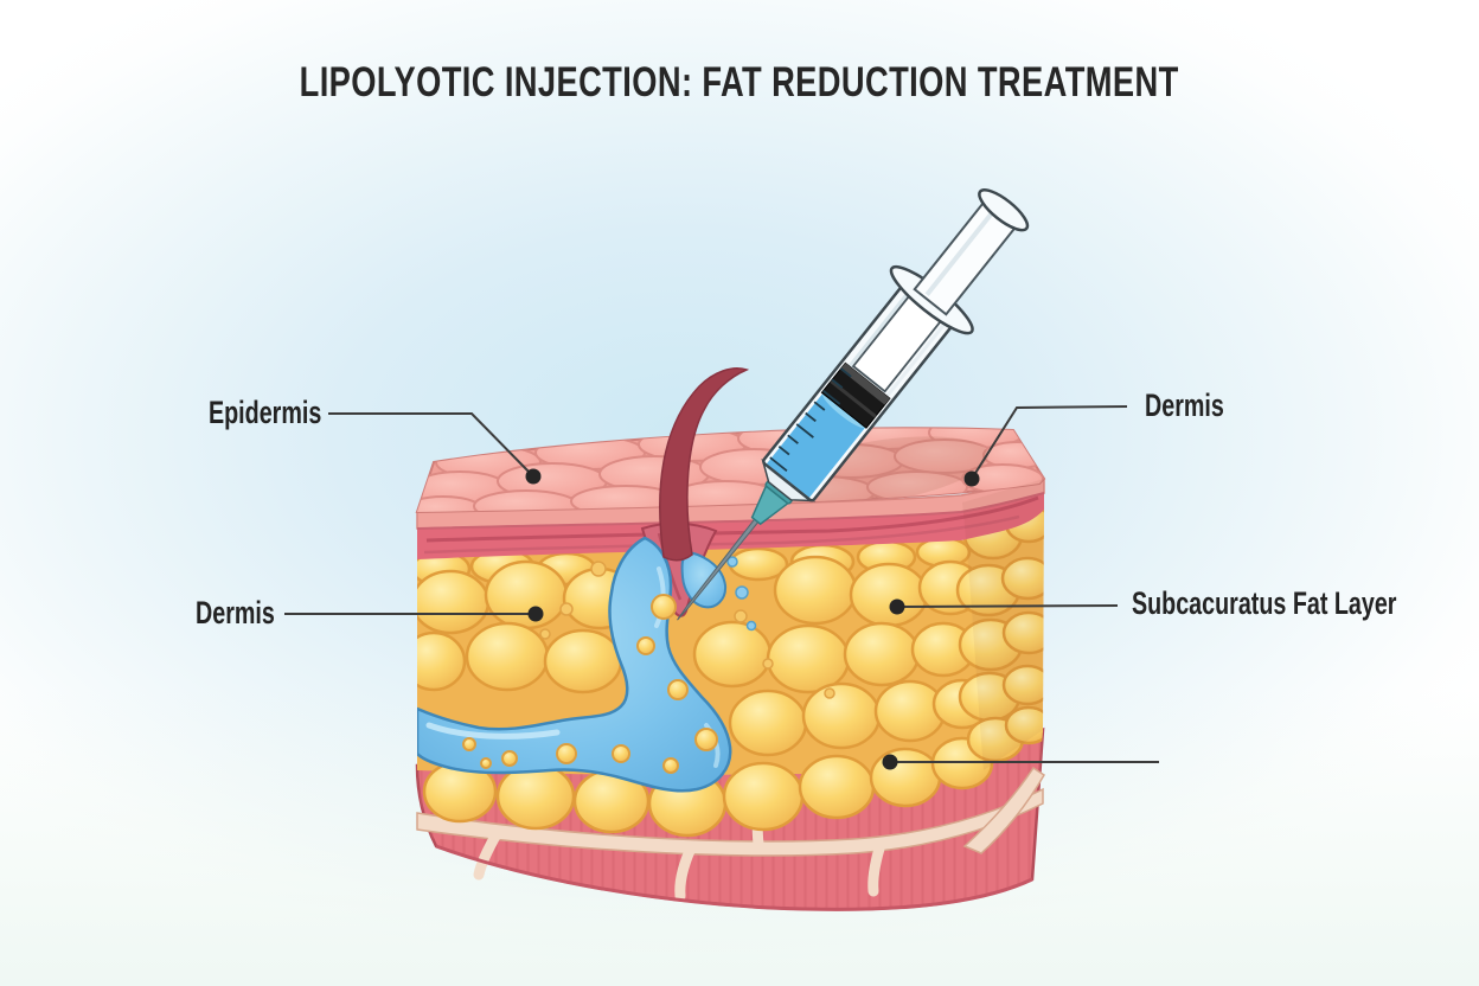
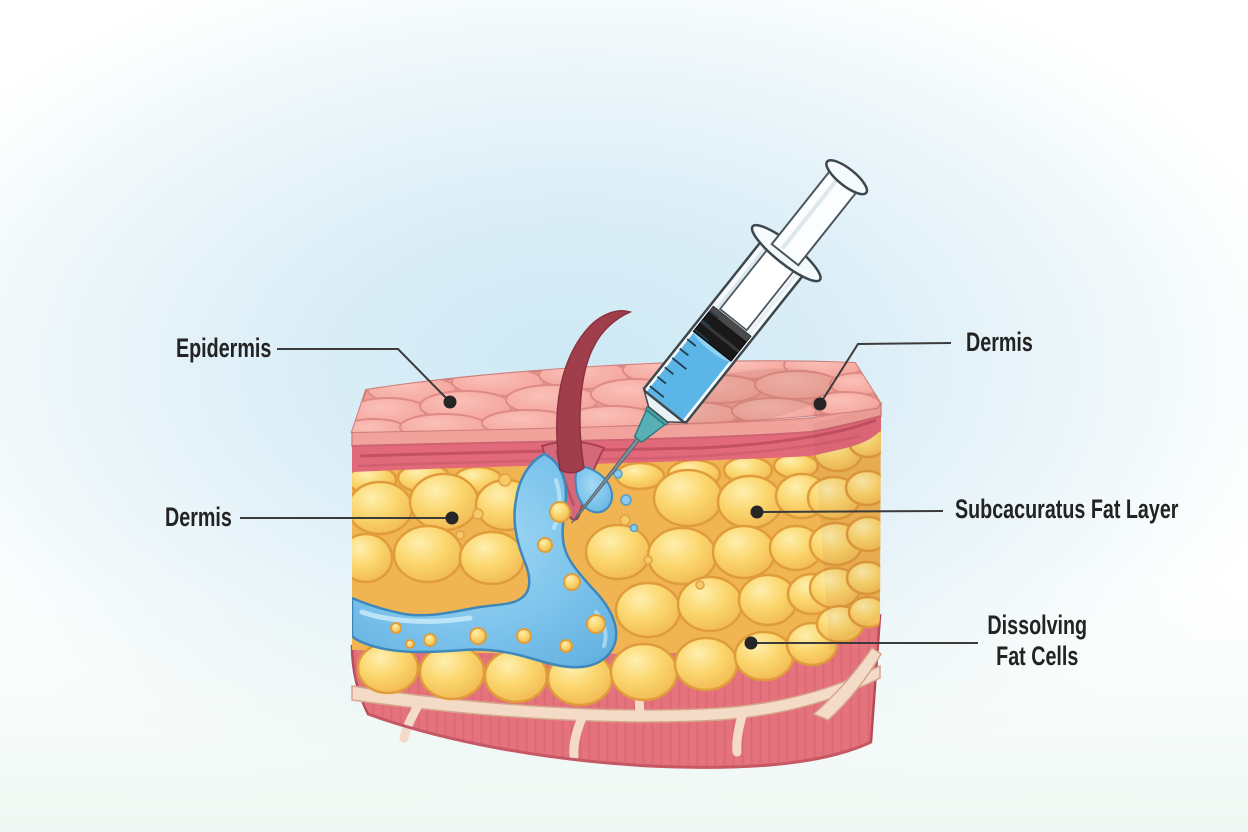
- LIPOLYOTIC INJECTION: FAT REDUCTION TREATMENT
  Epidermis
  Dermis
  Dermis
  Subcacuratus Fat Layer
+ Dissolving
+ Fat Cells
